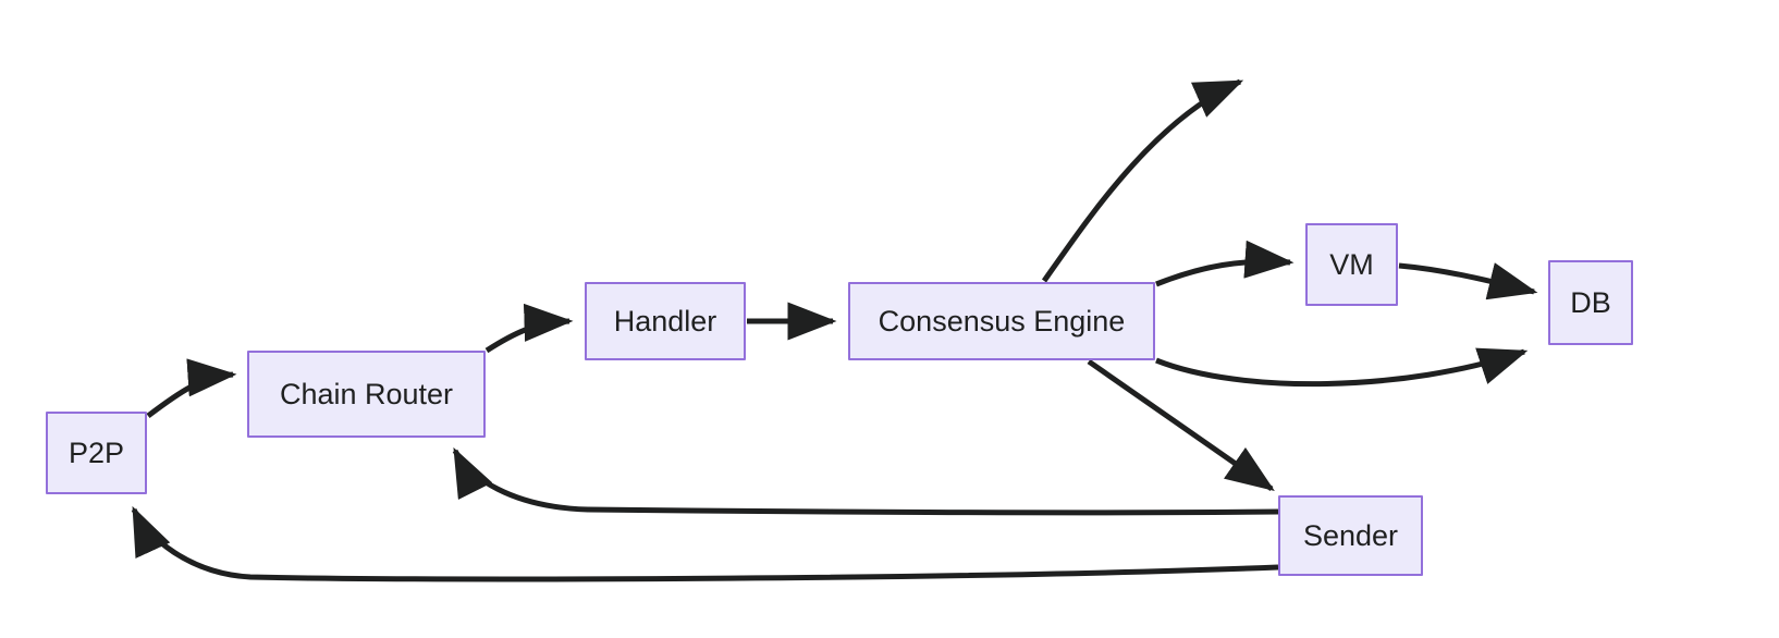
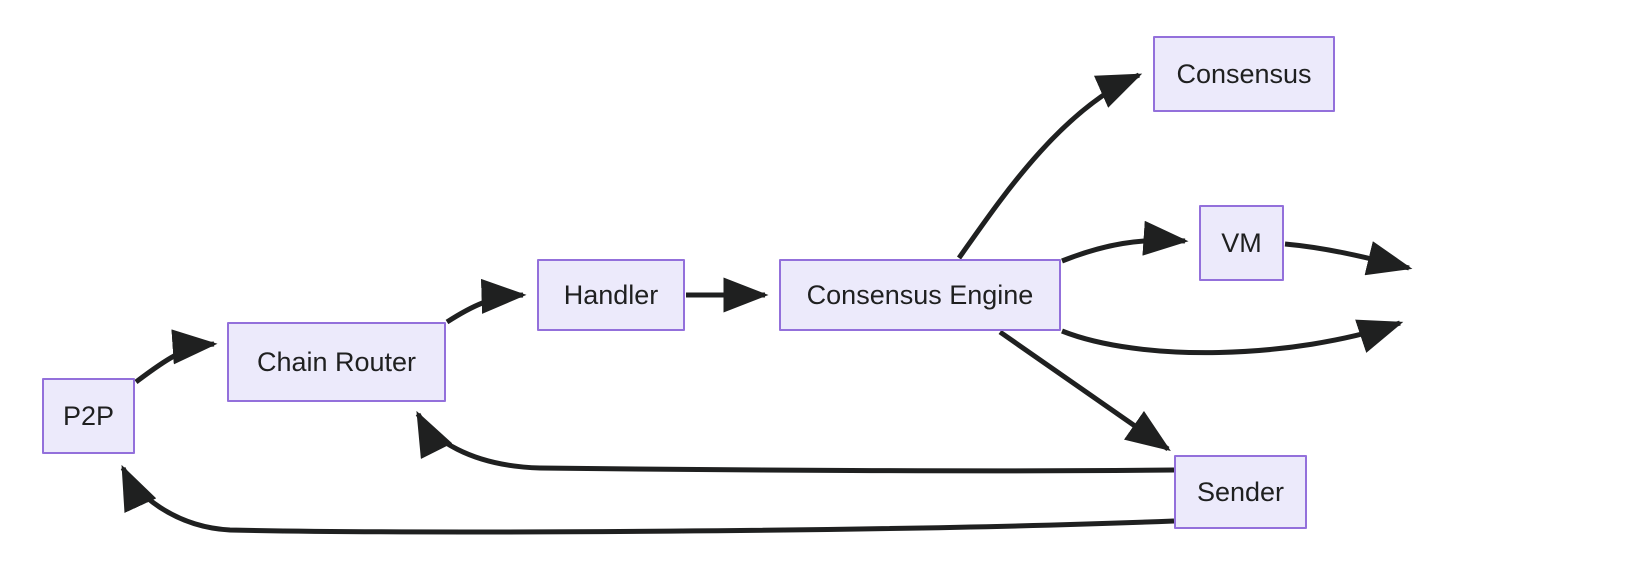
  P2P
  Chain Router
  Handler
  Consensus Engine
+ Consensus
  VM
- DB
  Sender
